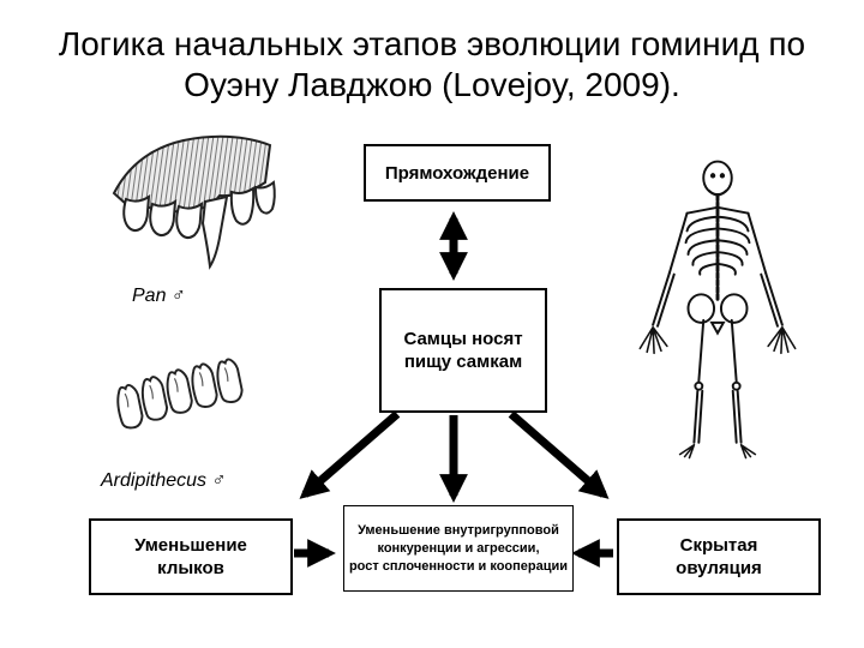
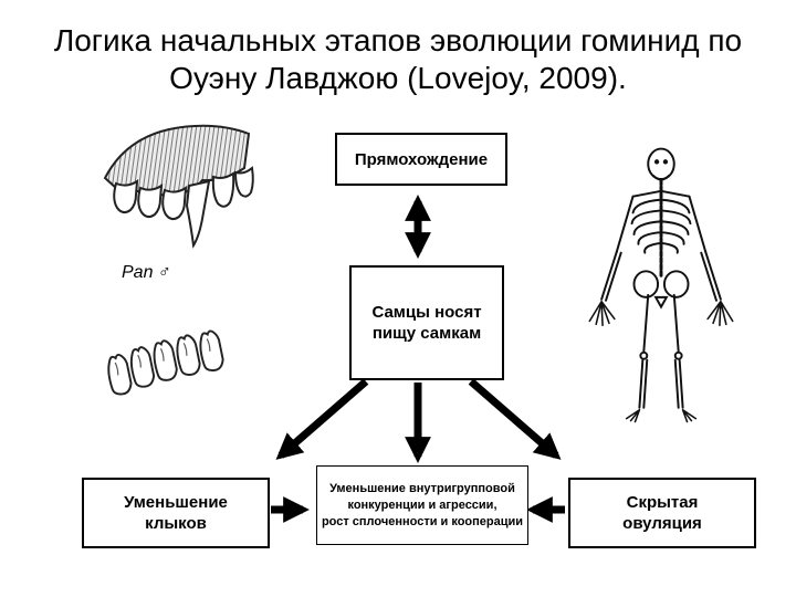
  Логика начальных этапов эволюции гоминид по
  Оуэну Лавджою (Lovejoy, 2009).
  Прямохождение
  Самцы носят
  пищу самкам
  Уменьшение
  клыков
  Уменьшение внутригрупповой
  конкуренции и агрессии,
  рост сплоченности и кооперации
  Скрытая
  овуляция
  Pan ♂
- Ardipithecus ♂
